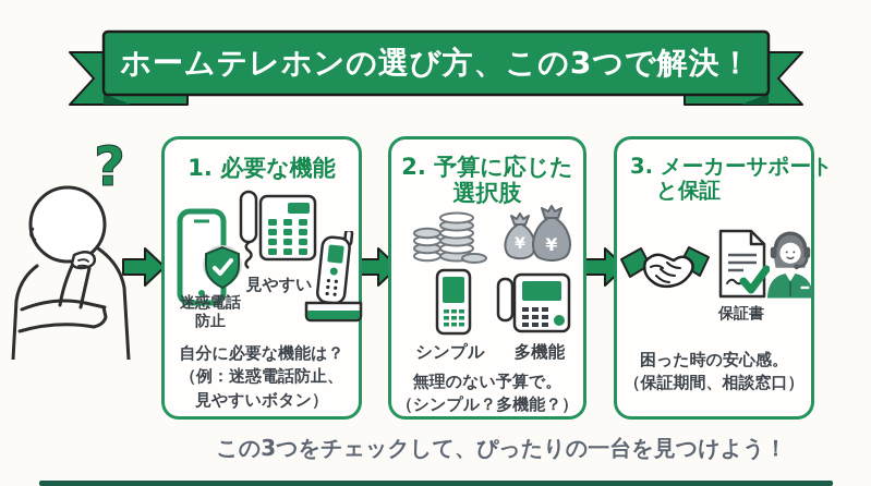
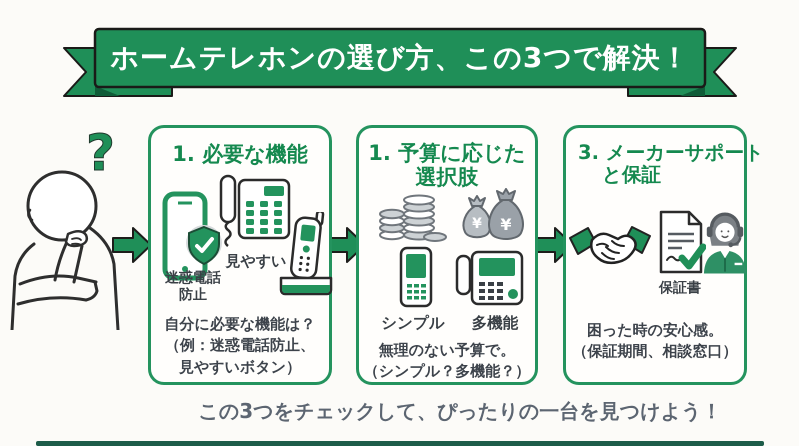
  ホームテレホンの選び方、この3つで解決！
  ?
  1. 必要な機能
  見やすい
  迷惑電話
  防止
  自分に必要な機能は？
  （例：迷惑電話防止、
  見やすいボタン）
- 2. 予算に応じた
+ 1. 予算に応じた
  選択肢
  ¥
  ¥
  シンプル
  多機能
  無理のない予算で。
  （シンプル？多機能？）
  3. メーカーサポート
  と保証
  保証書
  困った時の安心感。
  （保証期間、相談窓口）
  この3つをチェックして、ぴったりの一台を見つけよう！
